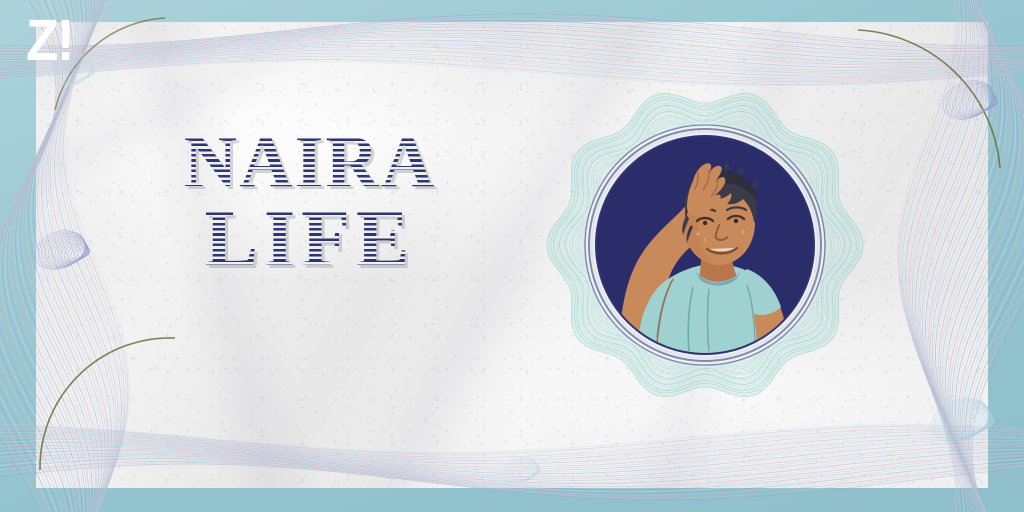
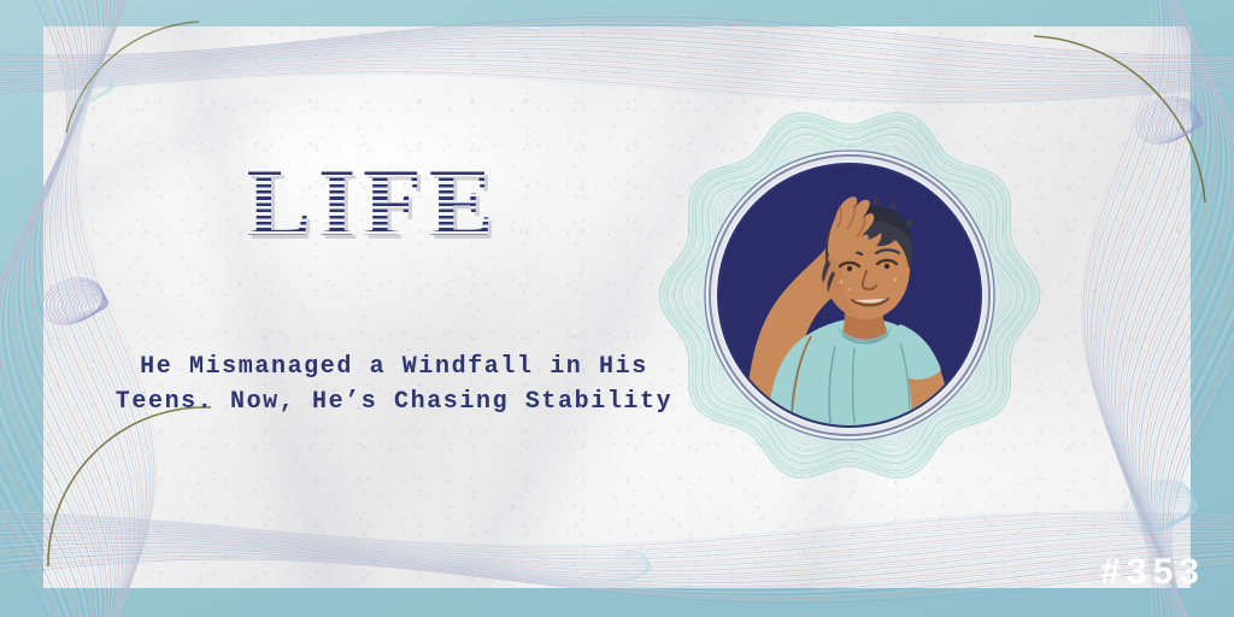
- Z!
- NAIRA
  LIFE
+ He Mismanaged a Windfall in His Teens. Now, He’s Chasing Stability
+ #353
